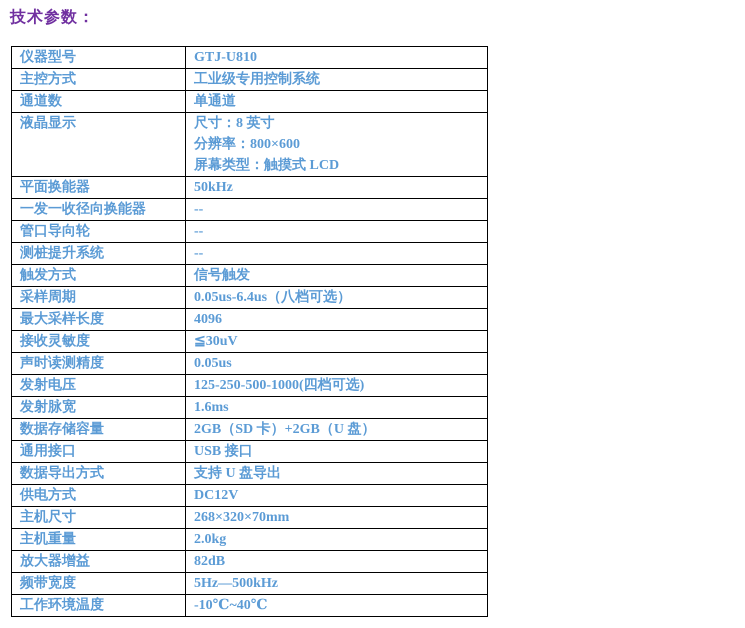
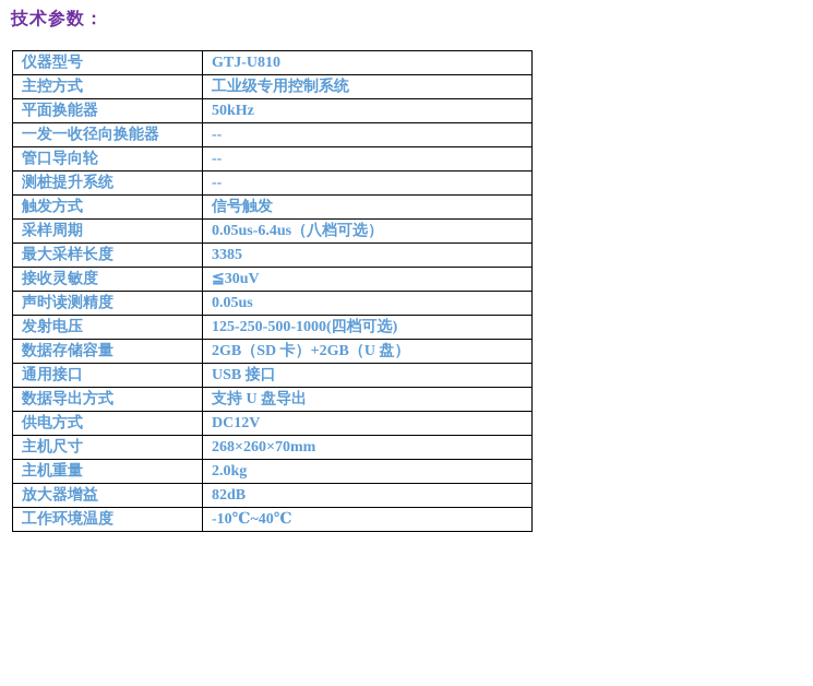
  技术参数：
  仪器型号	GTJ-U810
  主控方式	工业级专用控制系统
- 通道数	单通道
- 液晶显示	尺寸：8 英寸 分辨率：800×600 屏幕类型：触摸式 LCD
  平面换能器	50kHz
  一发一收径向换能器	--
  管口导向轮	--
  测桩提升系统	--
  触发方式	信号触发
  采样周期	0.05us-6.4us（八档可选）
- 最大采样长度	4096
+ 最大采样长度	3385
  接收灵敏度	≦30uV
  声时读测精度	0.05us
  发射电压	125-250-500-1000(四档可选)
- 发射脉宽	1.6ms
  数据存储容量	2GB（SD 卡）+2GB（U 盘）
  通用接口	USB 接口
  数据导出方式	支持 U 盘导出
  供电方式	DC12V
- 主机尺寸	268×320×70mm
+ 主机尺寸	268×260×70mm
  主机重量	2.0kg
  放大器增益	82dB
- 频带宽度	5Hz—500kHz
  工作环境温度	-10℃~40℃
